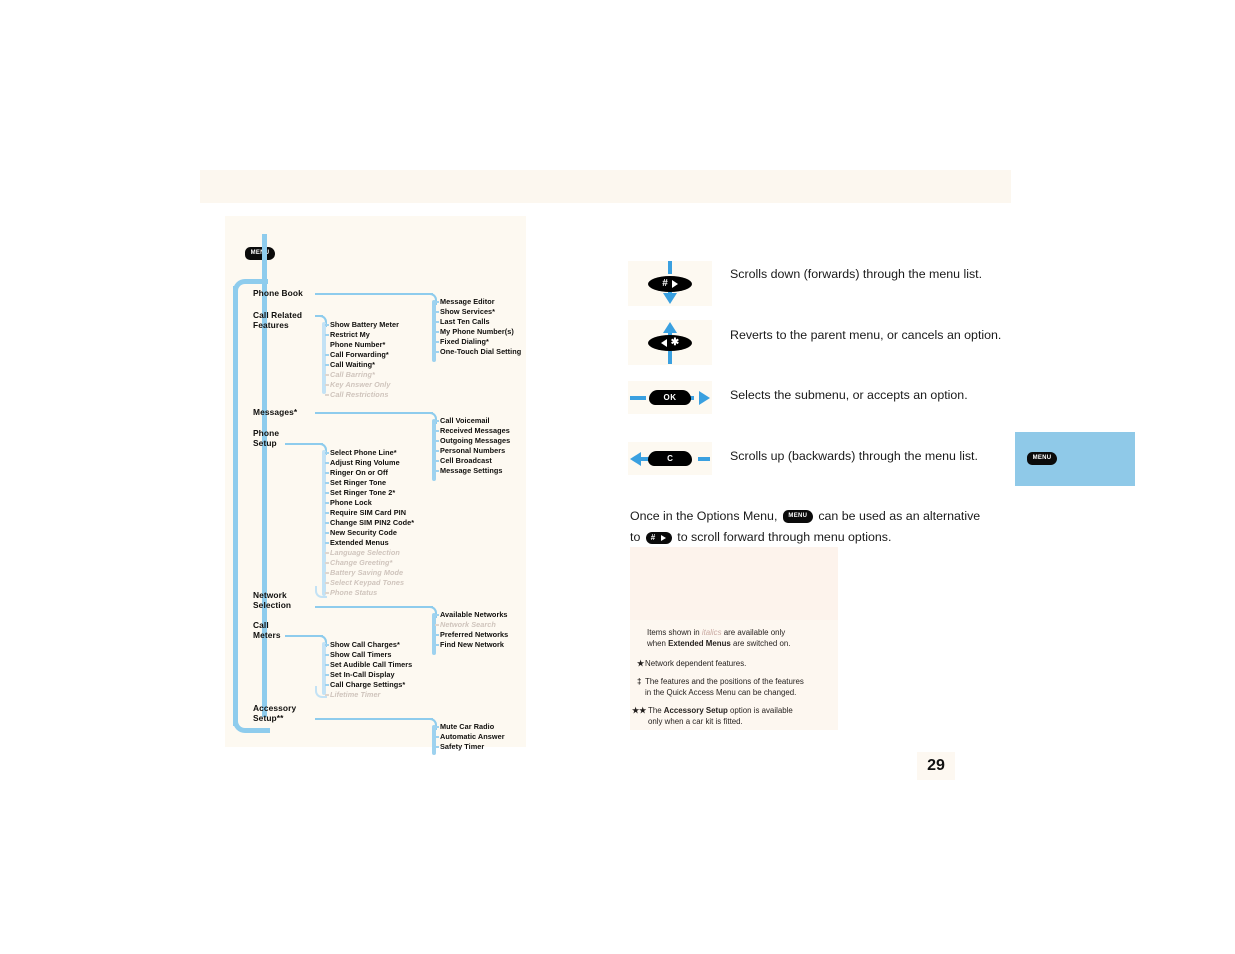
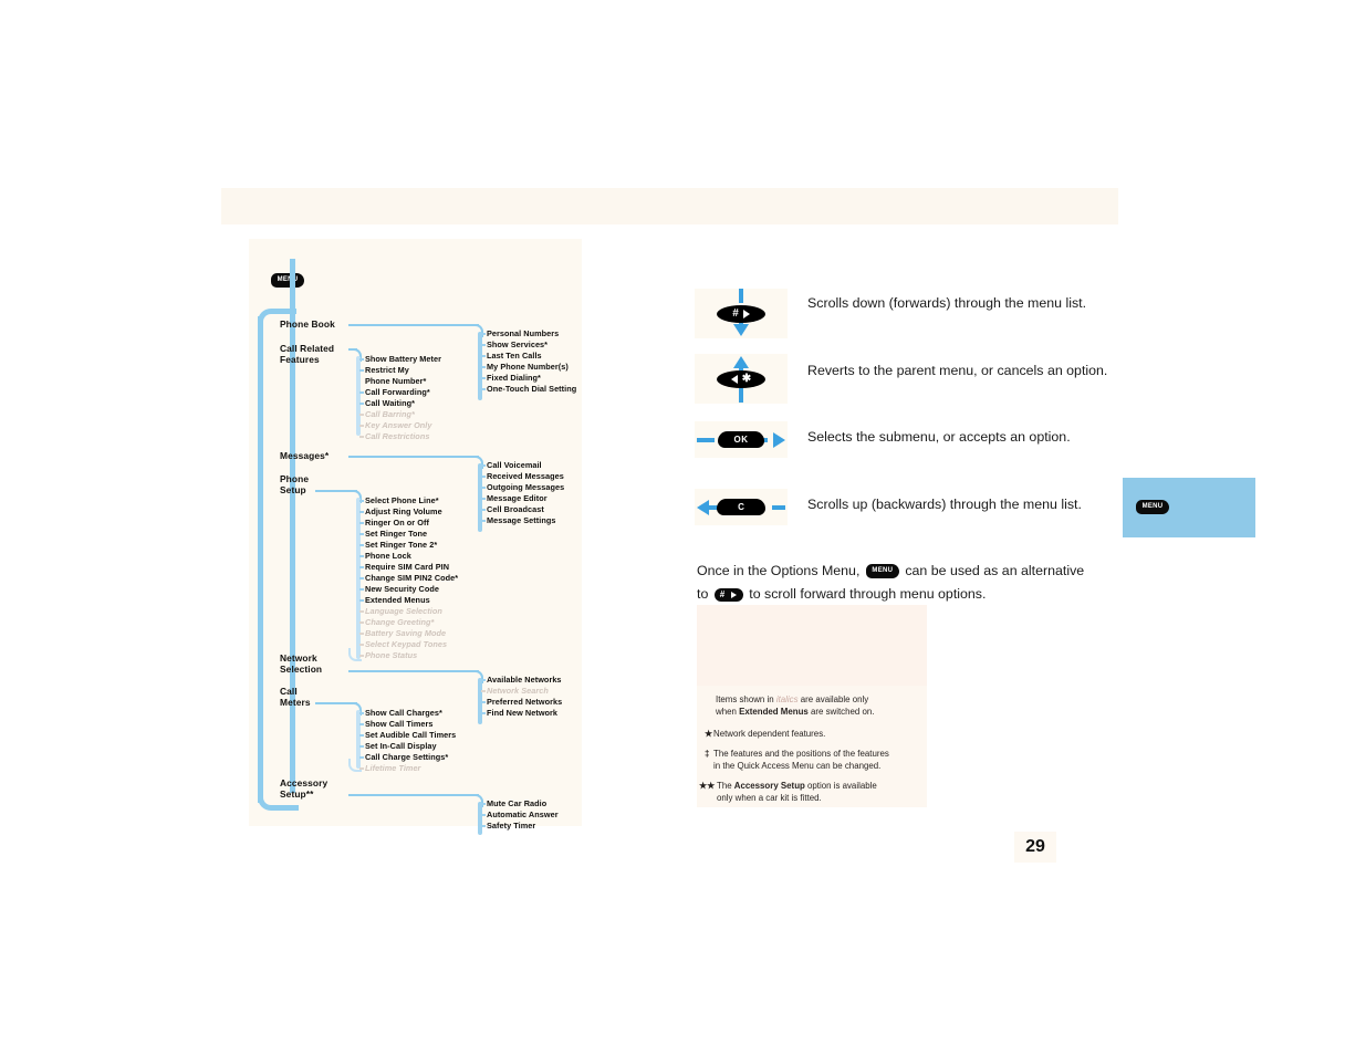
  Phone Book
- Message Editor
+ Personal Numbers
  Show Services*
  Last Ten Calls
  My Phone Number(s)
  Fixed Dialing*
  One-Touch Dial Setting
  Call Related
  Features
  Show Battery Meter
  Restrict My
  Phone Number*
  Call Forwarding*
  Call Waiting*
  Call Barring*
  Key Answer Only
  Call Restrictions
  Messages*
  Call Voicemail
  Received Messages
  Outgoing Messages
- Personal Numbers
+ Message Editor
  Cell Broadcast
  Message Settings
  Phone
  Setup
  Select Phone Line*
  Adjust Ring Volume
  Ringer On or Off
  Set Ringer Tone
  Set Ringer Tone 2*
  Phone Lock
  Require SIM Card PIN
  Change SIM PIN2 Code*
  New Security Code
  Extended Menus
  Language Selection
  Change Greeting*
  Battery Saving Mode
  Select Keypad Tones
  Phone Status
  Network
  Selection
  Available Networks
  Network Search
  Preferred Networks
  Find New Network
  Call
  Meters
  Show Call Charges*
  Show Call Timers
  Set Audible Call Timers
  Set In-Call Display
  Call Charge Settings*
  Lifetime Timer
  Accessory
  Setup**
  Mute Car Radio
  Automatic Answer
  Safety Timer
  #
  Scrolls down (forwards) through the menu list.
  ✱
  Reverts to the parent menu, or cancels an option.
  OK
  Selects the submenu, or accepts an option.
  C
  Scrolls up (backwards) through the menu list.
  Once in the Options Menu, can be used as an alternative
  to
  #
  to scroll forward through menu options.
  Items shown in italics are available only
  when Extended Menus are switched on.
  ★
  Network dependent features.
  ‡
  The features and the positions of the features
  in the Quick Access Menu can be changed.
  ★★
  The Accessory Setup option is available
  only when a car kit is fitted.
  29
